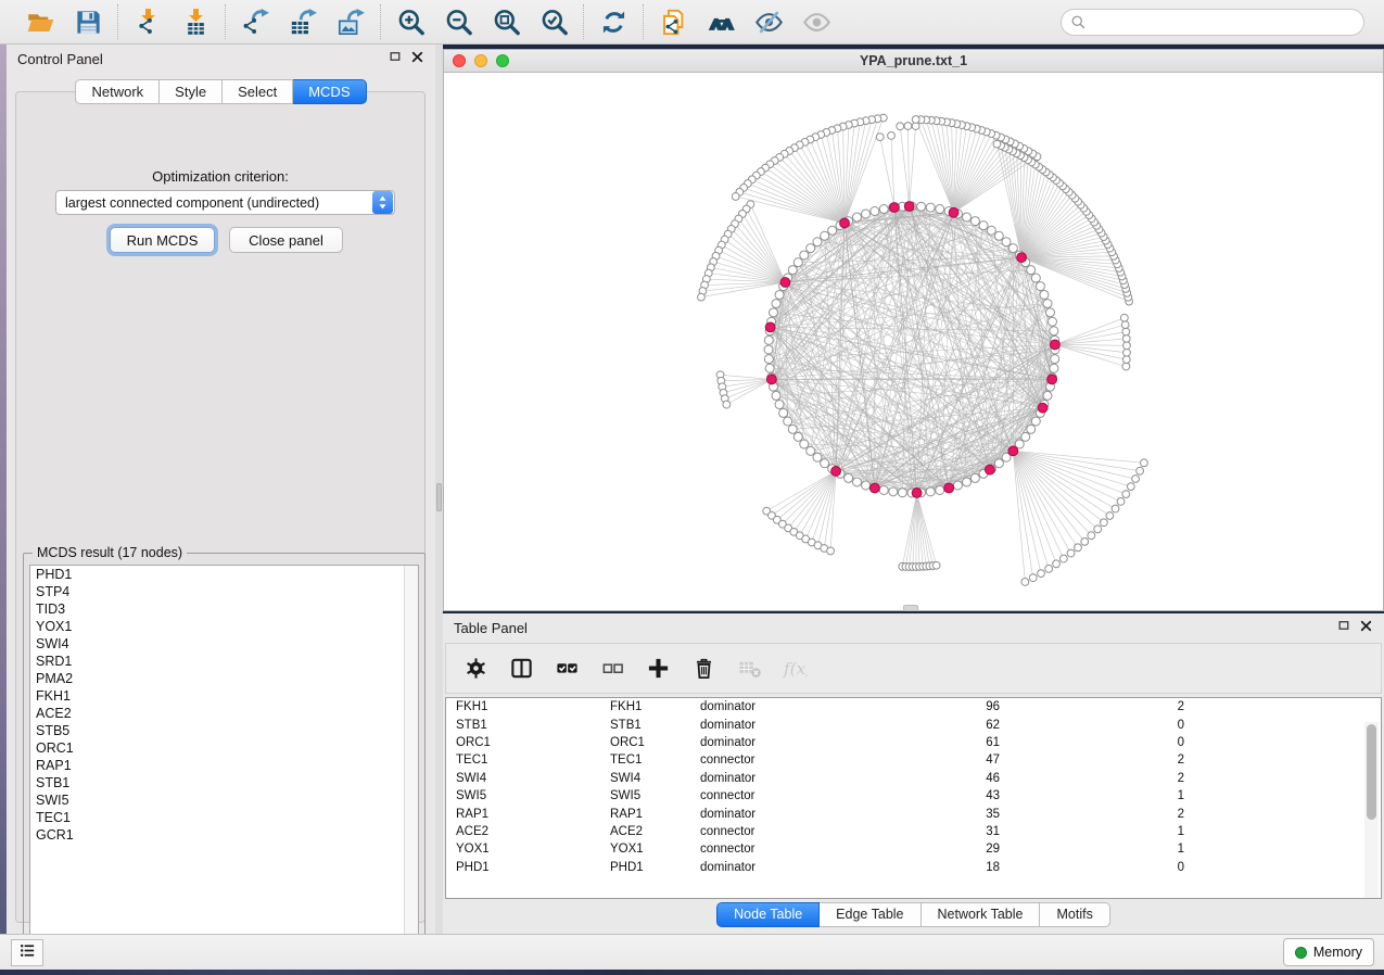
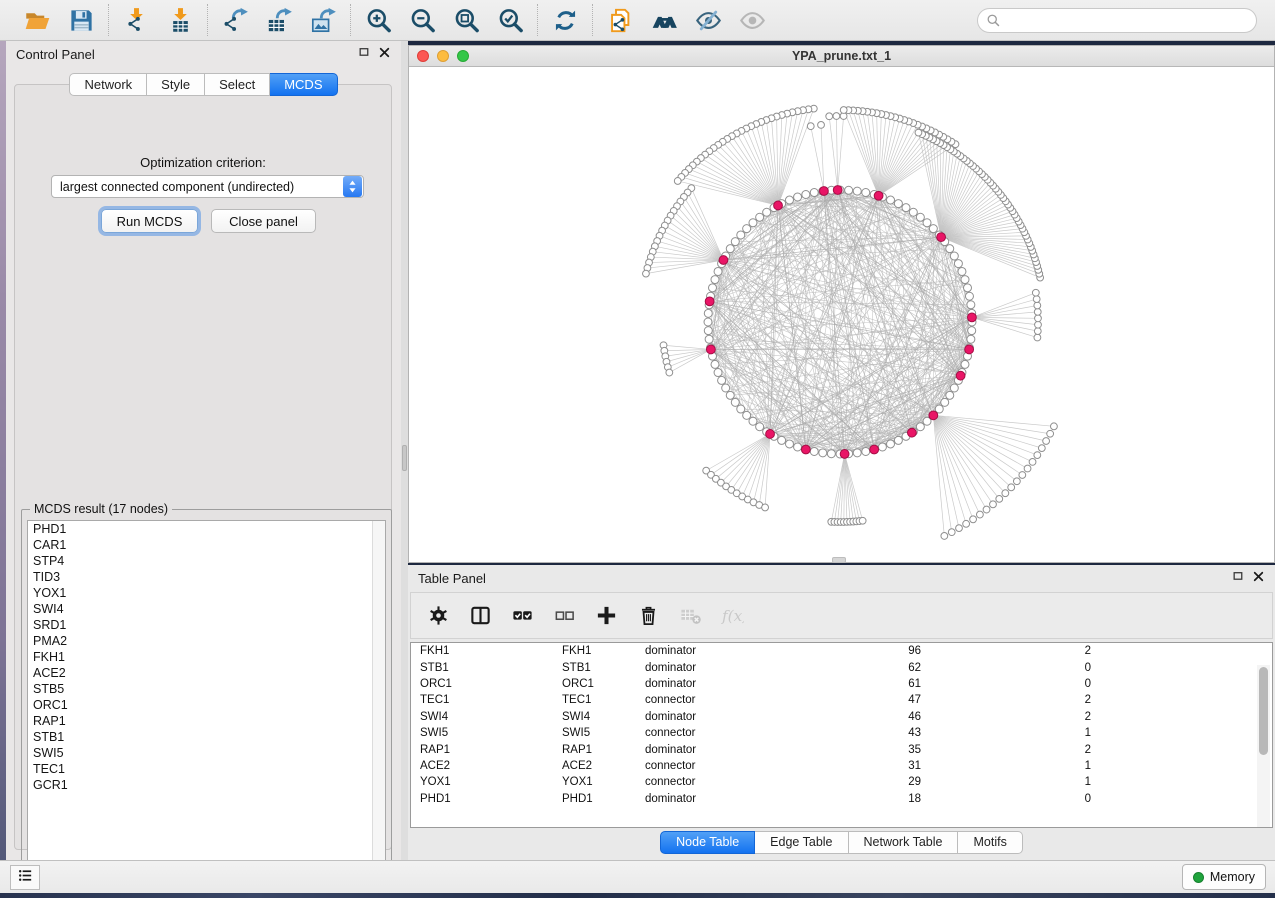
  Control Panel
  Network
  Style
  Select
  MCDS
  Optimization criterion:
  largest connected component (undirected)
  Run MCDS
  Close panel
  MCDS result (17 nodes)
  PHD1
+ CAR1
  STP4
  TID3
  YOX1
  SWI4
  SRD1
  PMA2
  FKH1
  ACE2
  STB5
  ORC1
  RAP1
  STB1
  SWI5
  TEC1
  GCR1
  YPA_prune.txt_1
  Table Panel
  f(x
  FKH1
  FKH1
  dominator
  96
  2
  STB1
  STB1
  dominator
  62
  0
  ORC1
  ORC1
  dominator
  61
  0
  TEC1
  TEC1
  connector
  47
  2
  SWI4
  SWI4
  dominator
  46
  2
  SWI5
  SWI5
  connector
  43
  1
  RAP1
  RAP1
  dominator
  35
  2
  ACE2
  ACE2
  connector
  31
  1
  YOX1
  YOX1
  connector
  29
  1
  PHD1
  PHD1
  dominator
  18
  0
  Node Table
  Edge Table
  Network Table
  Motifs
  Memory
